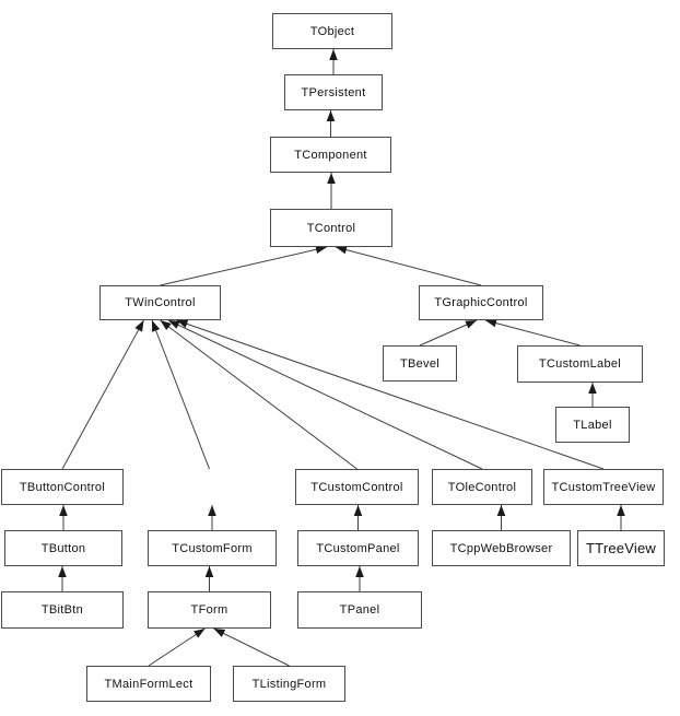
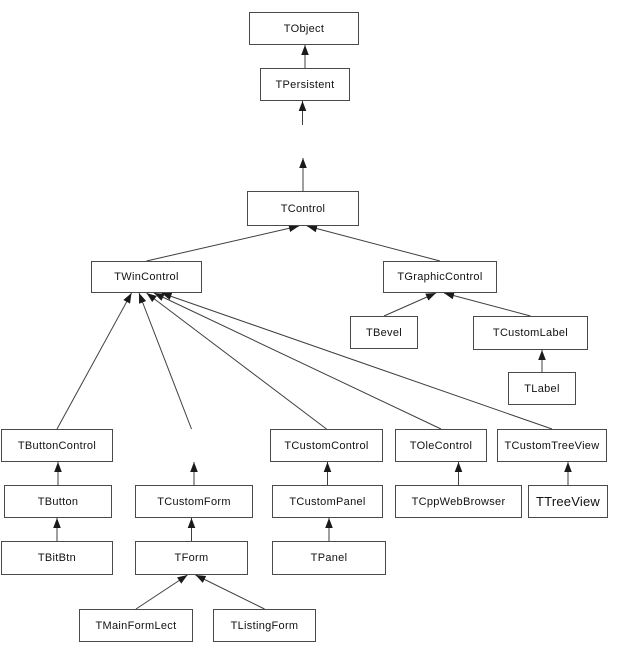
  TObject
  TPersistent
- TComponent
  TControl
  TWinControl
  TGraphicControl
  TBevel
  TCustomLabel
  TLabel
  TButtonControl
  TCustomControl
  TOleControl
  TCustomTreeView
  TButton
  TCustomForm
  TCustomPanel
  TCppWebBrowser
  TTreeView
  TBitBtn
  TForm
  TPanel
  TMainFormLect
  TListingForm
